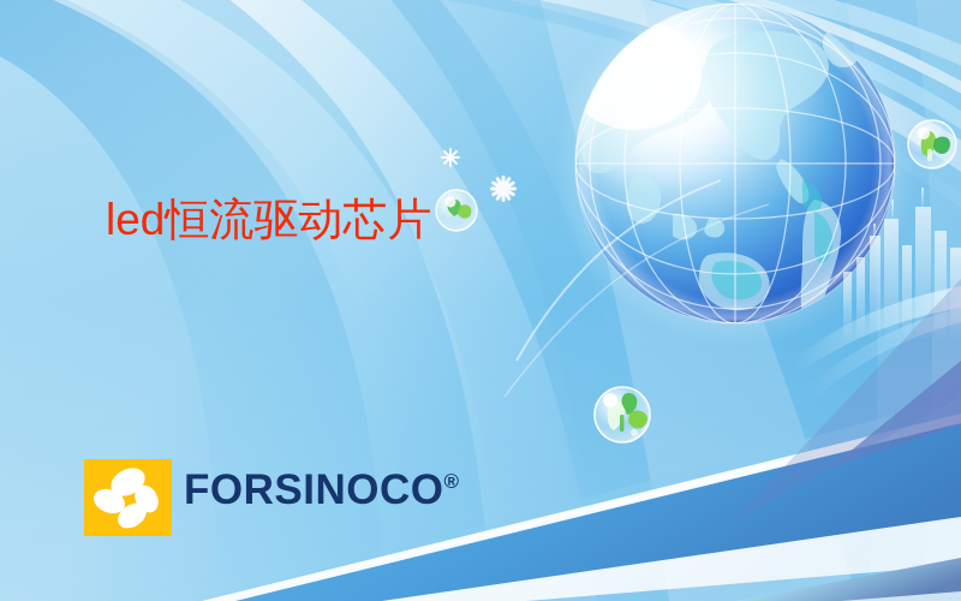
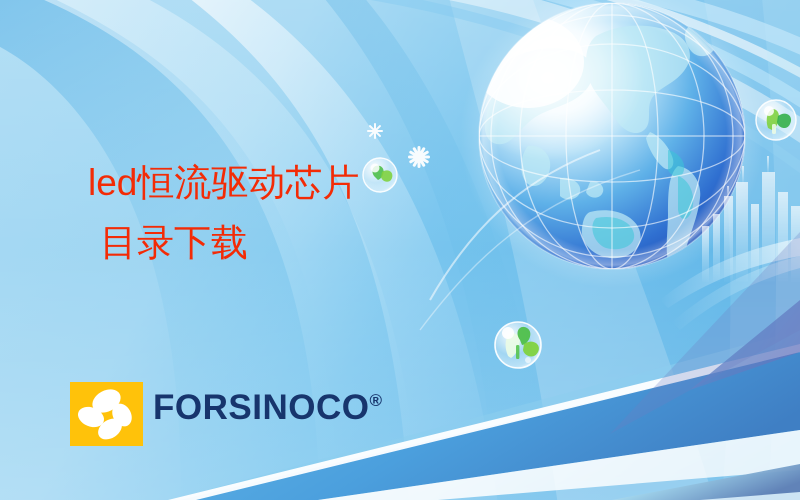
  led恒流驱动芯片
+ 目录下载
  FORSINOCO®
